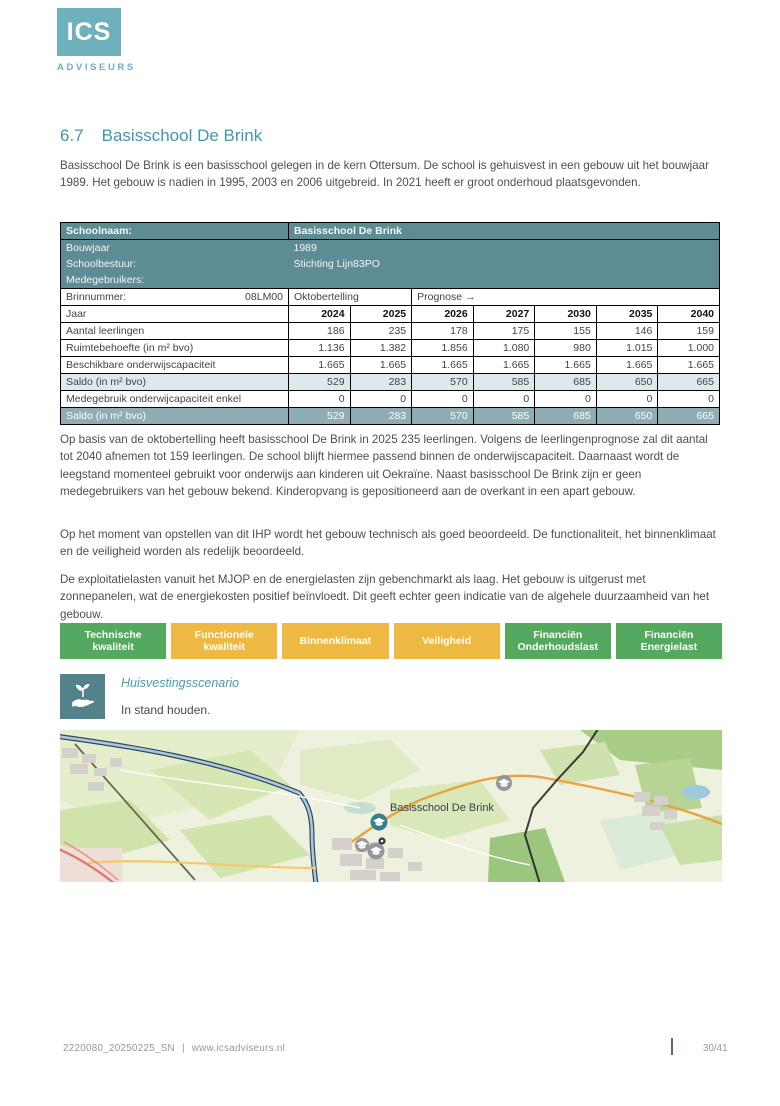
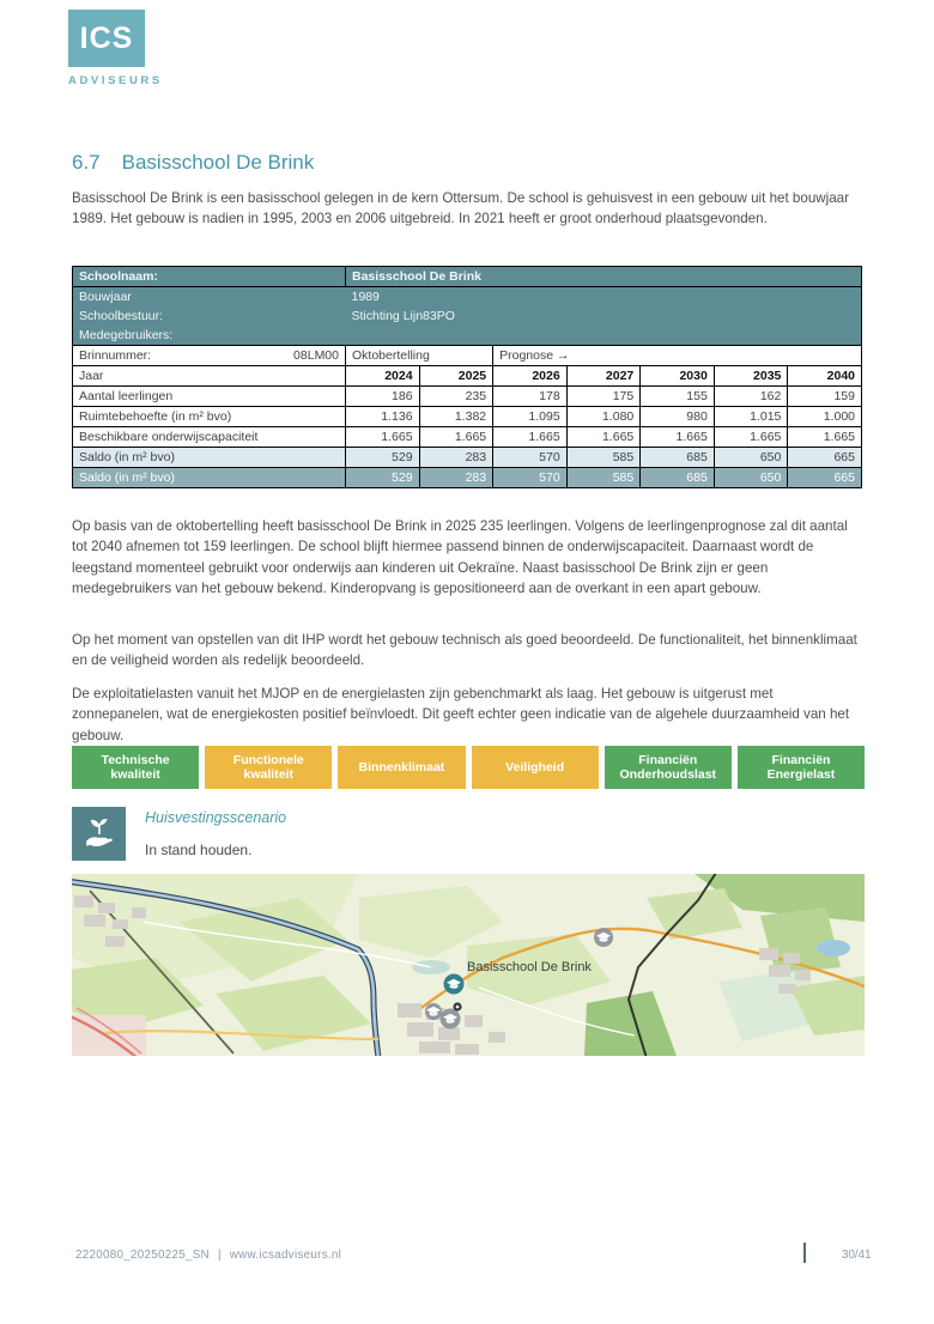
  ICS
  ADVISEURS
  6.7 Basisschool De Brink
  Basisschool De Brink is een basisschool gelegen in de kern Ottersum. De school is gehuisvest in een gebouw uit het bouwjaar 1989. Het gebouw is nadien in 1995, 2003 en 2006 uitgebreid. In 2021 heeft er groot onderhoud plaatsgevonden.
  Schoolnaam:	Basisschool De Brink
  Bouwjaar	1989
  Schoolbestuur:	Stichting Lijn83PO
  Medegebruikers:
  Brinnummer: 08LM00	Oktobertelling	Prognose →
  Jaar	2024	2025	2026	2027	2030	2035	2040
- Aantal leerlingen	186	235	178	175	155	146	159
+ Aantal leerlingen	186	235	178	175	155	162	159
- Ruimtebehoefte (in m² bvo)	1.136	1.382	1.856	1.080	980	1.015	1.000
+ Ruimtebehoefte (in m² bvo)	1.136	1.382	1.095	1.080	980	1.015	1.000
  Beschikbare onderwijscapaciteit	1.665	1.665	1.665	1.665	1.665	1.665	1.665
  Saldo (in m² bvo)	529	283	570	585	685	650	665
- Medegebruik onderwijcapaciteit enkel	0	0	0	0	0	0	0
  Saldo (in m² bvo)	529	283	570	585	685	650	665
  Op basis van de oktobertelling heeft basisschool De Brink in 2025 235 leerlingen. Volgens de leerlingenprognose zal dit aantal tot 2040 afnemen tot 159 leerlingen. De school blijft hiermee passend binnen de onderwijscapaciteit. Daarnaast wordt de leegstand momenteel gebruikt voor onderwijs aan kinderen uit Oekraïne. Naast basisschool De Brink zijn er geen medegebruikers van het gebouw bekend. Kinderopvang is gepositioneerd aan de overkant in een apart gebouw.
  Op het moment van opstellen van dit IHP wordt het gebouw technisch als goed beoordeeld. De functionaliteit, het binnenklimaat en de veiligheid worden als redelijk beoordeeld.
  De exploitatielasten vanuit het MJOP en de energielasten zijn gebenchmarkt als laag. Het gebouw is uitgerust met zonnepanelen, wat de energiekosten positief beïnvloedt. Dit geeft echter geen indicatie van de algehele duurzaamheid van het gebouw.
  Technische kwaliteit
  Functionele kwaliteit
  Binnenklimaat
  Veiligheid
  Financiën Onderhoudslast
  Financiën Energielast
  Huisvestingsscenario
  In stand houden.
  Basisschool De Brink
  2220080_20250225_SN | www.icsadviseurs.nl
  30/41
